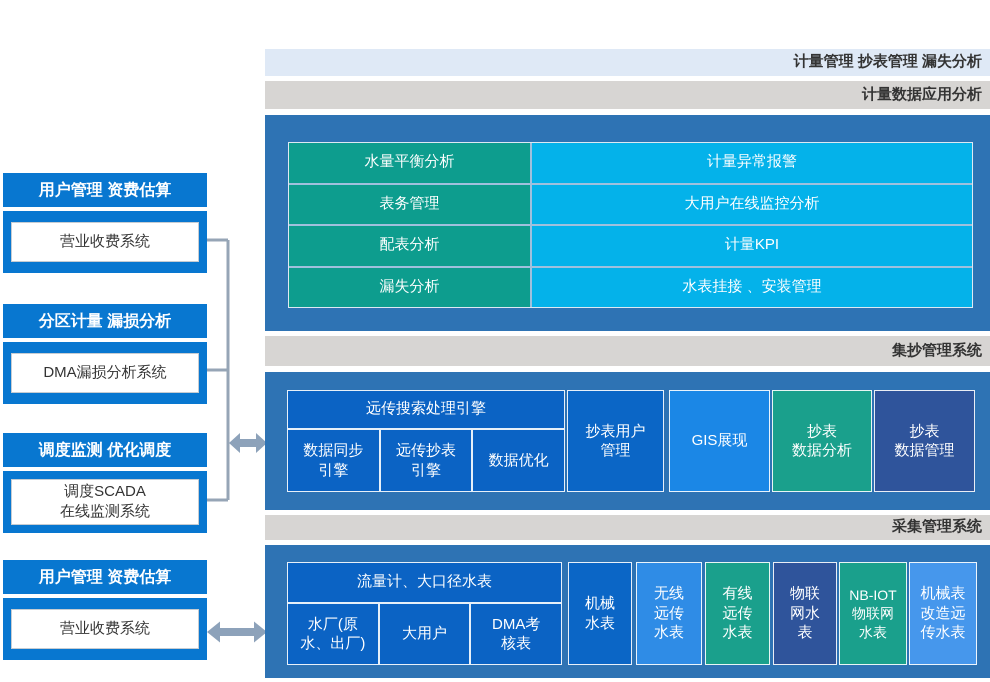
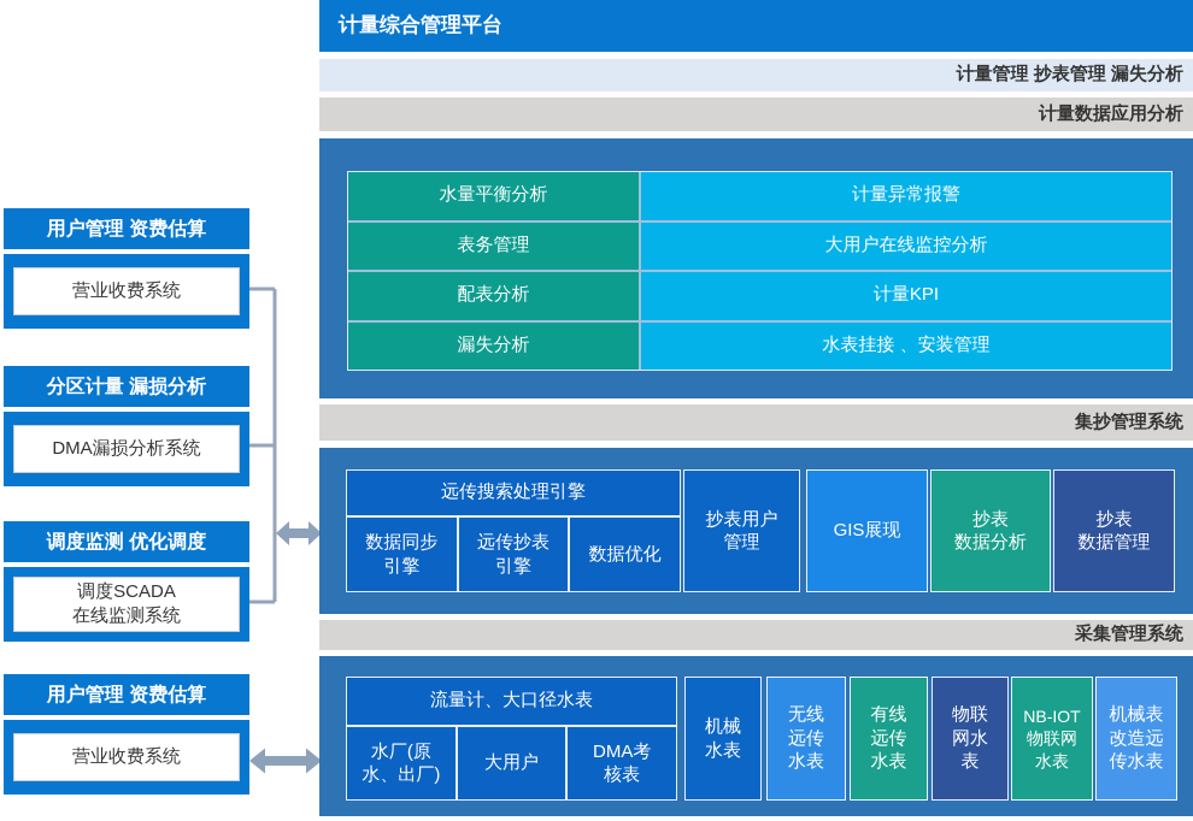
+ 计量综合管理平台
  计量管理 抄表管理 漏失分析
  计量数据应用分析
  水量平衡分析
  计量异常报警
  表务管理
  大用户在线监控分析
  配表分析
  计量KPI
  漏失分析
  水表挂接 、安装管理
  集抄管理系统
  远传搜索处理引擎
  数据同步
  引擎
  远传抄表
  引擎
  数据优化
  抄表用户
  管理
  GIS展现
  抄表
  数据分析
  抄表
  数据管理
  采集管理系统
  流量计、大口径水表
  水厂(原
  水、出厂)
  大用户
  DMA考
  核表
  机械
  水表
  无线
  远传
  水表
  有线
  远传
  水表
  物联
  网水
  表
  NB-IOT
  物联网
  水表
  机械表
  改造远
  传水表
  用户管理 资费估算
  营业收费系统
  分区计量 漏损分析
  DMA漏损分析系统
  调度监测 优化调度
  调度SCADA
  在线监测系统
  用户管理 资费估算
  营业收费系统
